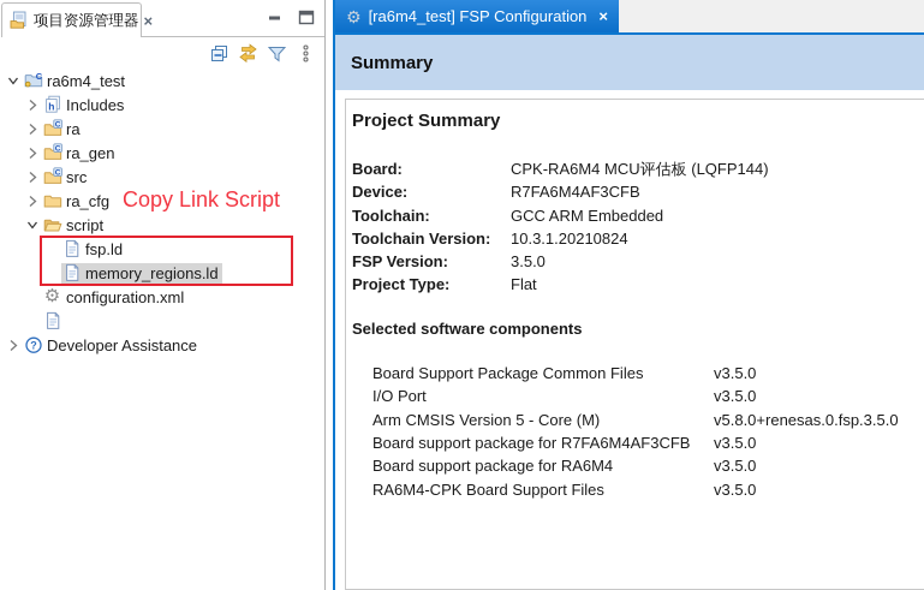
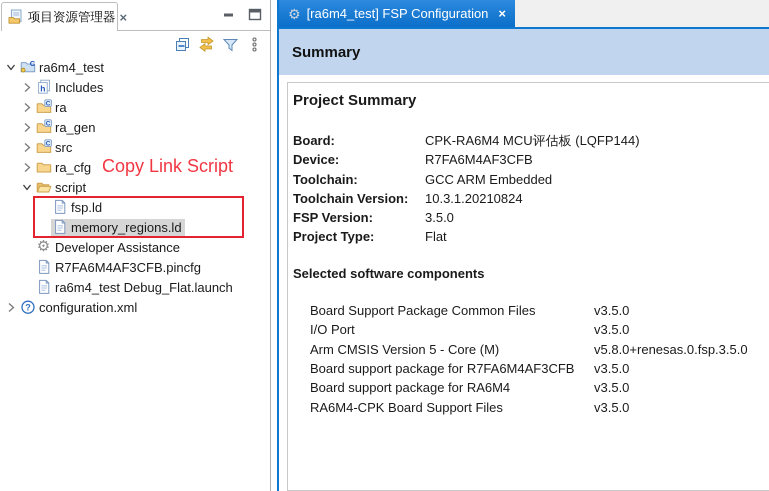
  项目资源管理器
  ×
  C
  ra6m4_test
  h
  Includes
  ra
  ra_gen
  src
  ra_cfg
  script
  fsp.ld
  memory_regions.ld
  ⚙
- configuration.xml
+ Developer Assistance
+ R7FA6M4AF3CFB.pincfg
+ ra6m4_test Debug_Flat.launch
  ?
- Developer Assistance
+ configuration.xml
  Copy Link Script
  ⚙
  [ra6m4_test] FSP Configuration
  ×
  Summary
  Project Summary
  Board: CPK-RA6M4 MCU评估板 (LQFP144)
  Device: R7FA6M4AF3CFB
  Toolchain: GCC ARM Embedded
  Toolchain Version: 10.3.1.20210824
  FSP Version: 3.5.0
  Project Type: Flat
  Selected software components
  Board Support Package Common Files v3.5.0
  I/O Port v3.5.0
  Arm CMSIS Version 5 - Core (M) v5.8.0+renesas.0.fsp.3.5.0
  Board support package for R7FA6M4AF3CFB v3.5.0
  Board support package for RA6M4 v3.5.0
  RA6M4-CPK Board Support Files v3.5.0
